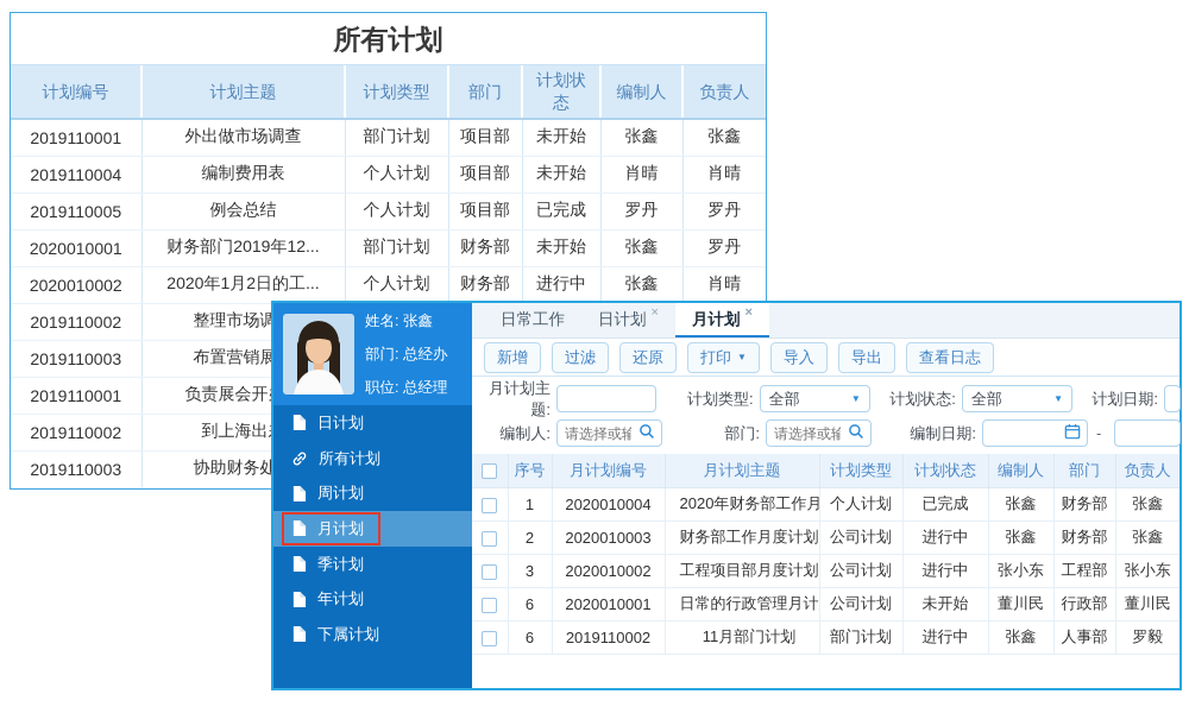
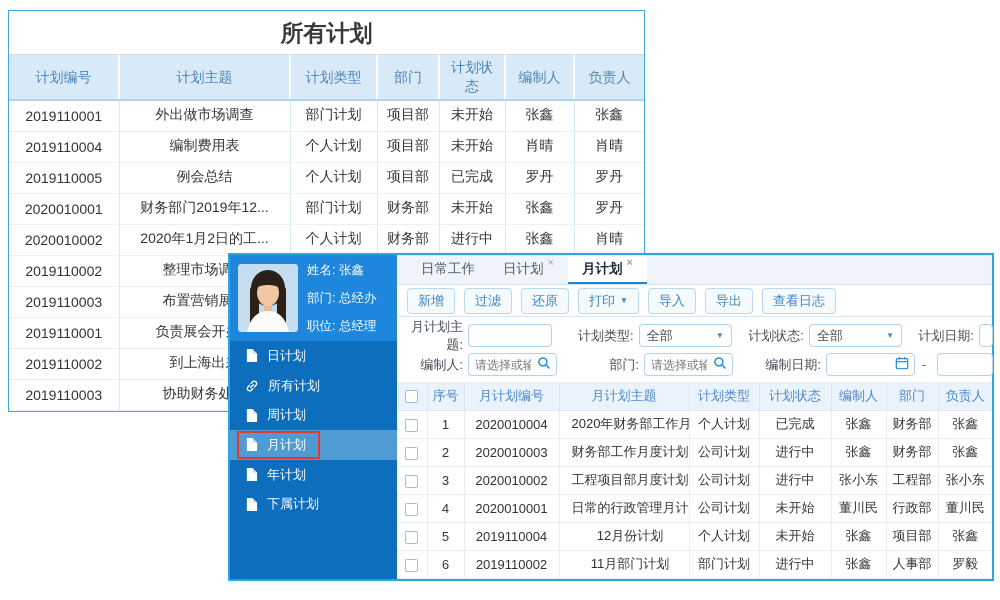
  所有计划
  计划编号	计划主题	计划类型	部门	计划状态	编制人	负责人
  2019110001	外出做市场调查	部门计划	项目部	未开始	张鑫	张鑫
  2019110004	编制费用表	个人计划	项目部	未开始	肖晴	肖晴
  2019110005	例会总结	个人计划	项目部	已完成	罗丹	罗丹
  2020010001	财务部门2019年12...	部门计划	财务部	未开始	张鑫	罗丹
  2020010002	2020年1月2日的工...	个人计划	财务部	进行中	张鑫	肖晴
  2019110002	整理市场调
  2019110003	布置营销展
  2019110001	负责展会开
  2019110002	到上海出
  2019110003	协助财务处
  姓名: 张鑫
  部门: 总经办
  职位: 总经理
  日计划
  所有计划
  周计划
  月计划
- 季计划
  年计划
  下属计划
  日常工作
  日计划
  ×
  月计划
  ×
  新增
  过滤
  还原
  打印
  ▼
  导入
  导出
  查看日志
  月计划主题:
  计划类型:
  全部
  ▼
  计划状态:
  全部
  ▼
  计划日期:
  编制人:
  请选择或输
  部门:
  请选择或输
  编制日期:
  -
  	序号	月计划编号	月计划主题	计划类型	计划状态	编制人	部门	负责人
  	1	2020010004	2020年财务部工作月	个人计划	已完成	张鑫	财务部	张鑫
  	2	2020010003	财务部工作月度计划	公司计划	进行中	张鑫	财务部	张鑫
  	3	2020010002	工程项目部月度计划	公司计划	进行中	张小东	工程部	张小东
- 	6	2020010001	日常的行政管理月计	公司计划	未开始	董川民	行政部	董川民
+ 	4	2020010001	日常的行政管理月计	公司计划	未开始	董川民	行政部	董川民
+ 	5	2019110004	12月份计划	个人计划	未开始	张鑫	项目部	张鑫
  	6	2019110002	11月部门计划	部门计划	进行中	张鑫	人事部	罗毅
